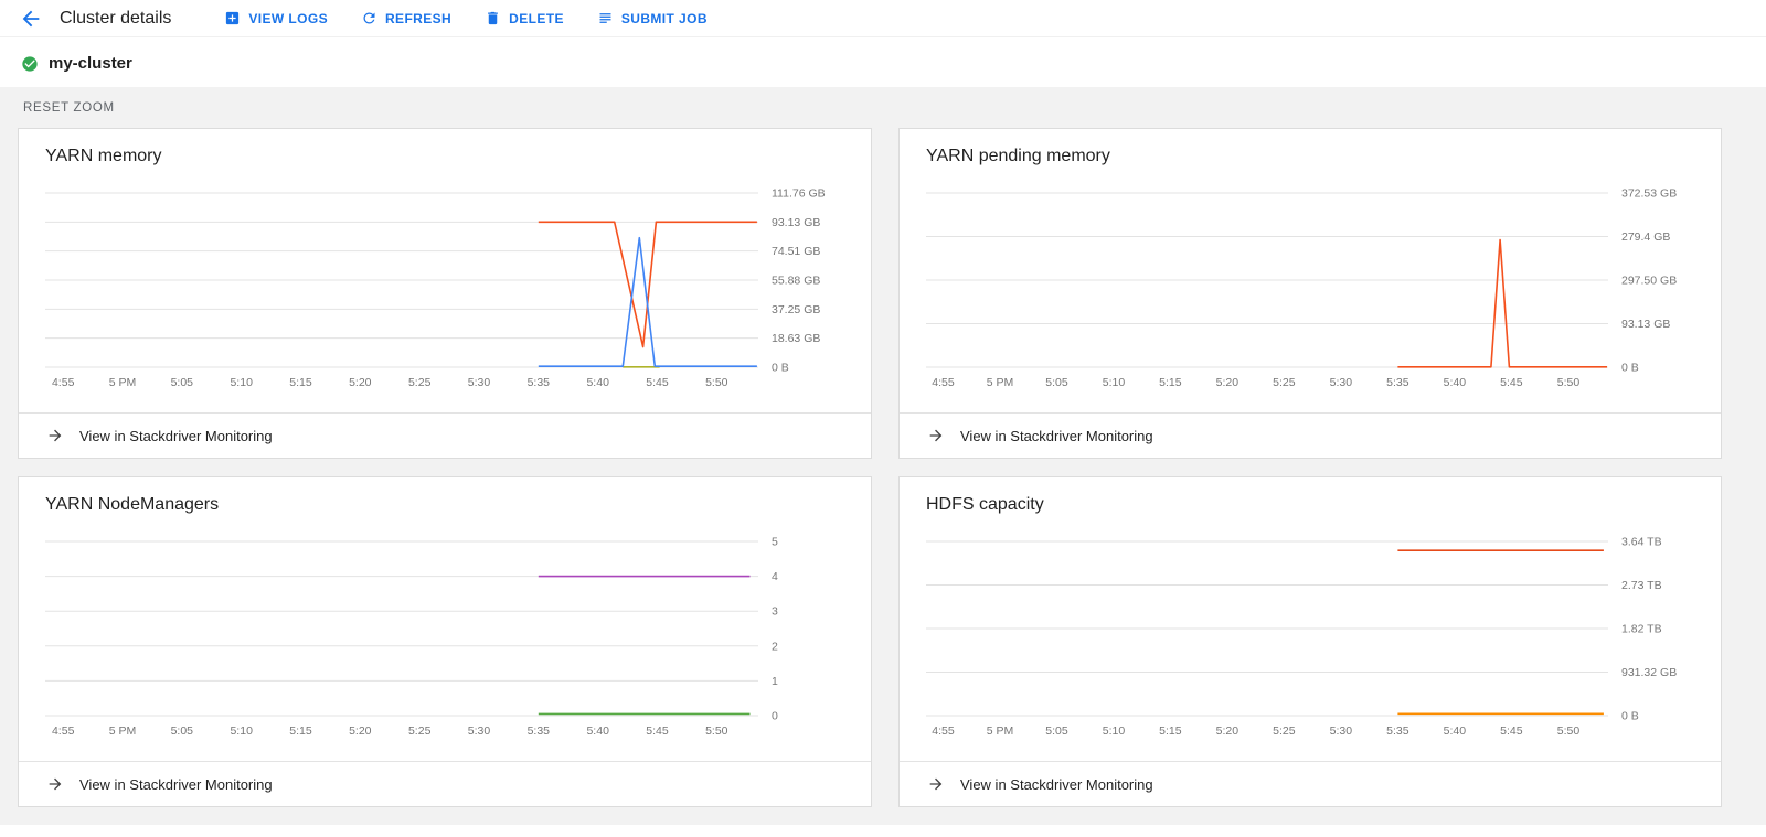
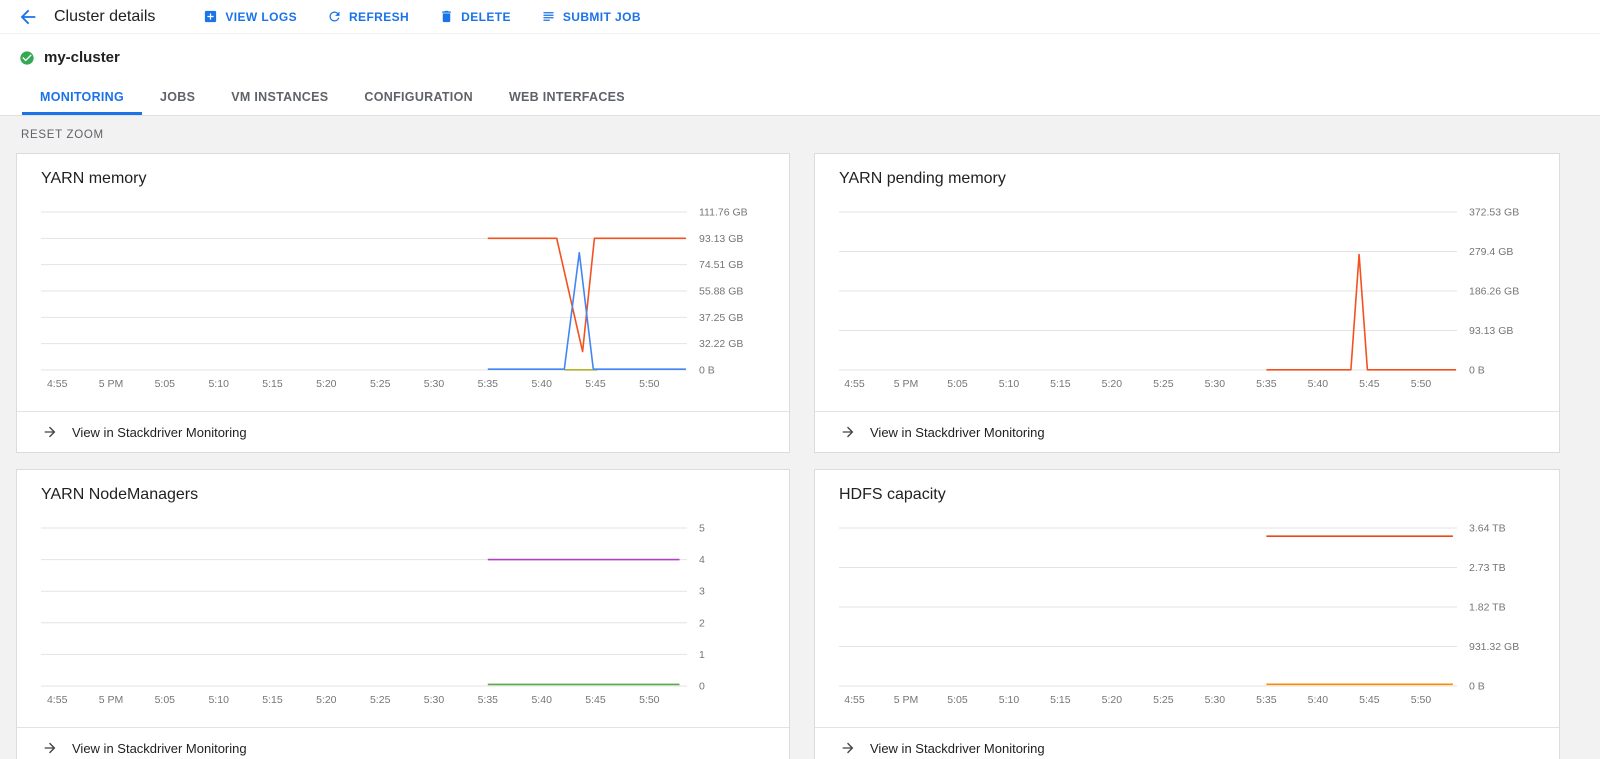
  Cluster details
  VIEW LOGS
  REFRESH
  DELETE
  SUBMIT JOB
  my-cluster
+ MONITORING
+ JOBS
+ VM INSTANCES
+ CONFIGURATION
+ WEB INTERFACES
  RESET ZOOM
  YARN memory
  111.76 GB
  93.13 GB
  74.51 GB
  55.88 GB
  37.25 GB
- 18.63 GB
+ 32.22 GB
  0 B
  4:55
  5 PM
  5:05
  5:10
  5:15
  5:20
  5:25
  5:30
  5:35
  5:40
  5:45
  5:50
  View in Stackdriver Monitoring
  YARN pending memory
  372.53 GB
  279.4 GB
- 297.50 GB
+ 186.26 GB
  93.13 GB
  0 B
  4:55
  5 PM
  5:05
  5:10
  5:15
  5:20
  5:25
  5:30
  5:35
  5:40
  5:45
  5:50
  View in Stackdriver Monitoring
  YARN NodeManagers
  5
  4
  3
  2
  1
  0
  4:55
  5 PM
  5:05
  5:10
  5:15
  5:20
  5:25
  5:30
  5:35
  5:40
  5:45
  5:50
  View in Stackdriver Monitoring
  HDFS capacity
  3.64 TB
  2.73 TB
  1.82 TB
  931.32 GB
  0 B
  4:55
  5 PM
  5:05
  5:10
  5:15
  5:20
  5:25
  5:30
  5:35
  5:40
  5:45
  5:50
  View in Stackdriver Monitoring
